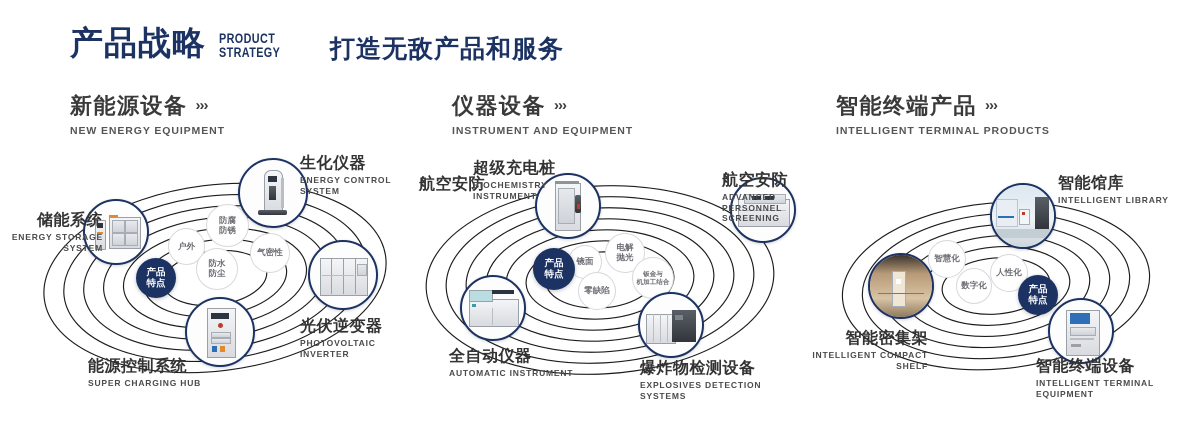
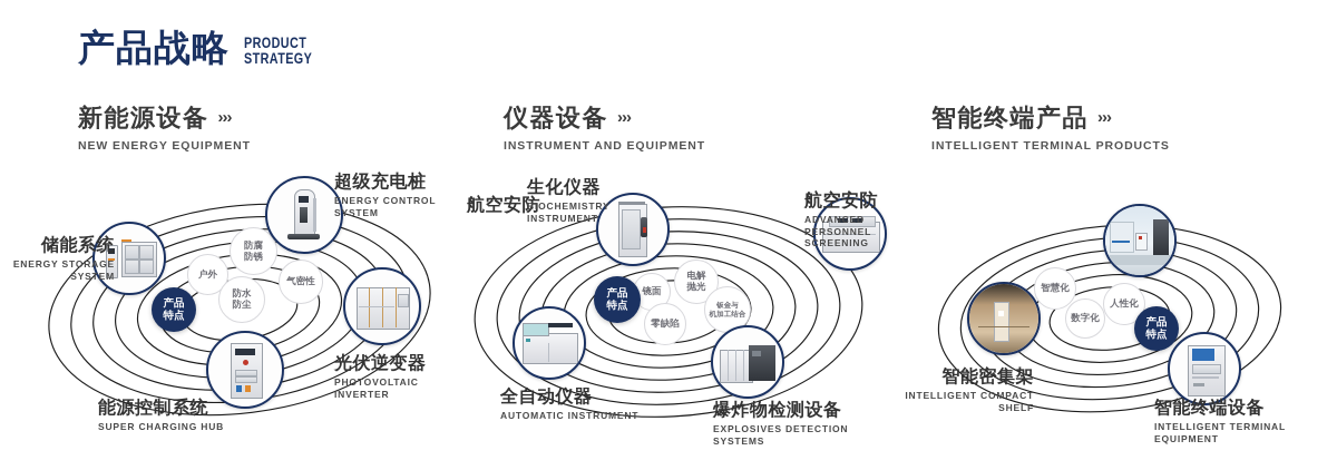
  产品战略
  PRODUCT
  STRATEGY
- 打造无敌产品和服务
  新能源设备 ›››
  NEW ENERGY EQUIPMENT
  仪器设备 ›››
  INSTRUMENT AND EQUIPMENT
  智能终端产品 ›››
  INTELLIGENT TERMINAL PRODUCTS
  户外
  防腐
  防锈
  防水
  防尘
  气密性
  产品
  特点
  储能系统
  ENERGY STORAGE
  SYSTEM
- 生化仪器
+ 超级充电桩
  ENERGY CONTROL SYSTEM
  光伏逆变器
  PHOTOVOLTAIC INVERTER
  能源控制系统
  SUPER CHARGING HUB
  镜面
  电解
  抛光
  零缺陷
  钣金与
  机加工结合
  产品
  特点
  航空安防
- 超级充电桩
+ 生化仪器
  BIOCHEMISTRY
  INSTRUMENT
  航空安防
  ADVANCED PERSONNEL
  SCREENING
  全自动仪器
  AUTOMATIC INSTRUMENT
  爆炸物检测设备
  EXPLOSIVES DETECTION SYSTEMS
  智慧化
  数字化
  人性化
  产品
  特点
- 智能馆库
- INTELLIGENT LIBRARY
  智能密集架
  INTELLIGENT COMPACT
  SHELF
  智能终端设备
  INTELLIGENT TERMINAL EQUIPMENT
